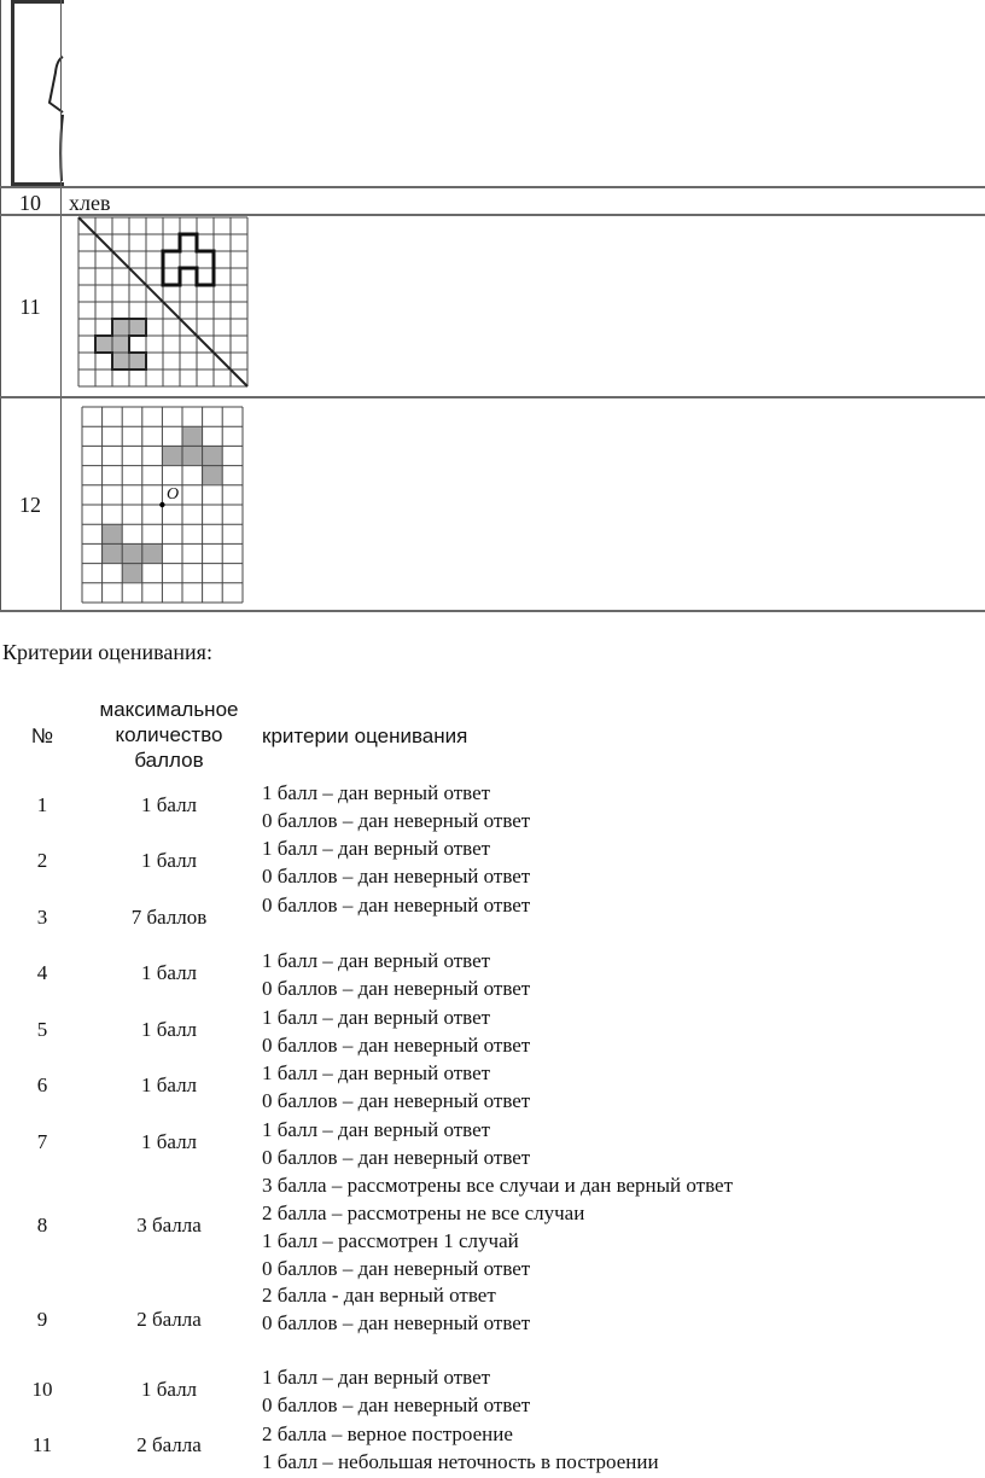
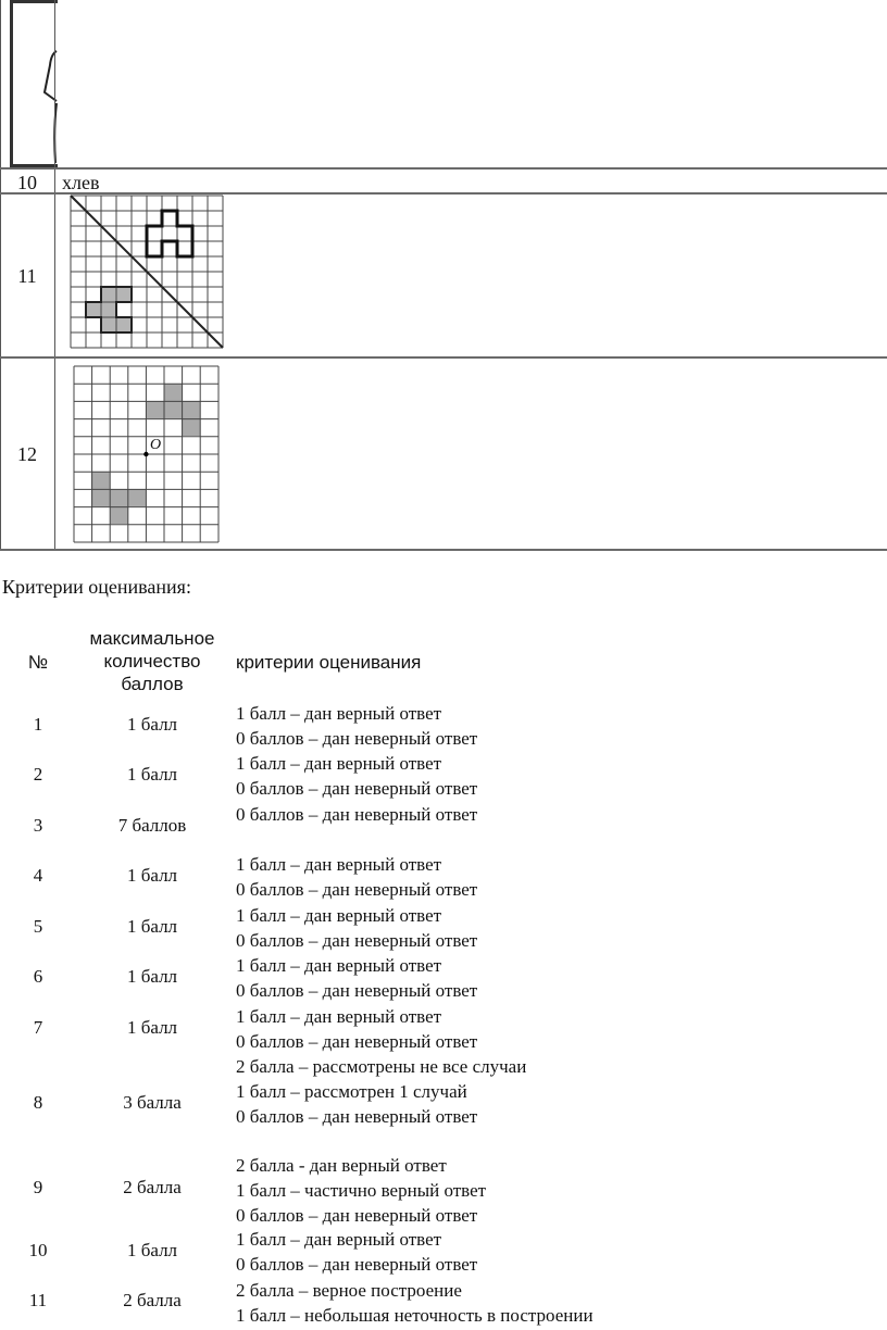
  10
  хлев
  11
  12
  O
  Критерии оценивания:
  №
  максимальное
  количество
  баллов
  критерии оценивания
  1
  1 балл
  1 балл – дан верный ответ
  0 баллов – дан неверный ответ
  2
  1 балл
  1 балл – дан верный ответ
  0 баллов – дан неверный ответ
  3
  7 баллов
  0 баллов – дан неверный ответ
  4
  1 балл
  1 балл – дан верный ответ
  0 баллов – дан неверный ответ
  5
  1 балл
  1 балл – дан верный ответ
  0 баллов – дан неверный ответ
  6
  1 балл
  1 балл – дан верный ответ
  0 баллов – дан неверный ответ
  7
  1 балл
  1 балл – дан верный ответ
  0 баллов – дан неверный ответ
  8
  3 балла
- 3 балла – рассмотрены все случаи и дан верный ответ
  2 балла – рассмотрены не все случаи
  1 балл – рассмотрен 1 случай
  0 баллов – дан неверный ответ
  9
  2 балла
  2 балла - дан верный ответ
+ 1 балл – частично верный ответ
  0 баллов – дан неверный ответ
  10
  1 балл
  1 балл – дан верный ответ
  0 баллов – дан неверный ответ
  11
  2 балла
  2 балла – верное построение
  1 балл – небольшая неточность в построении
